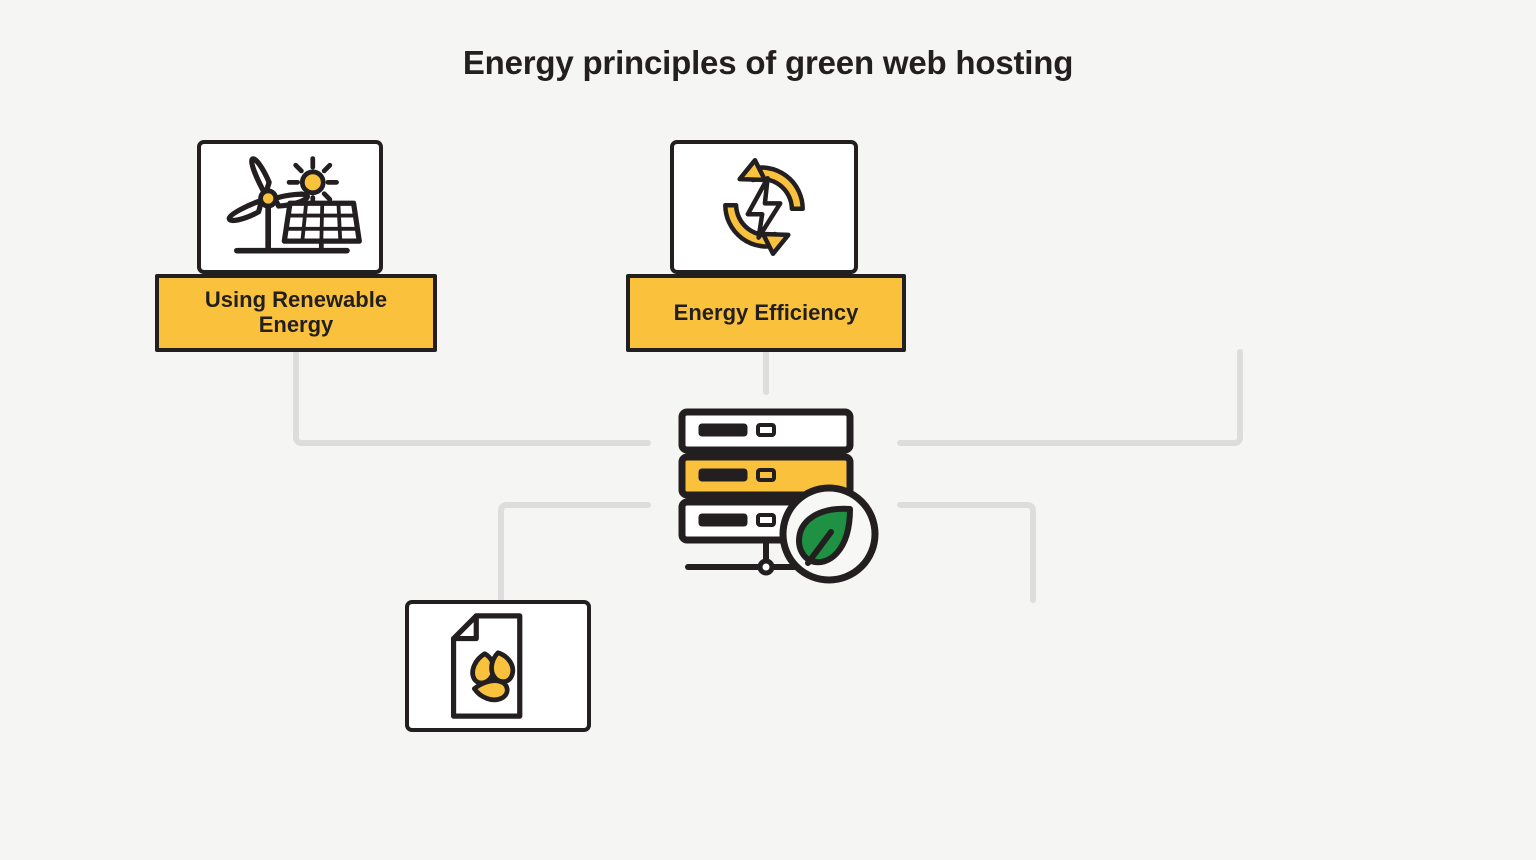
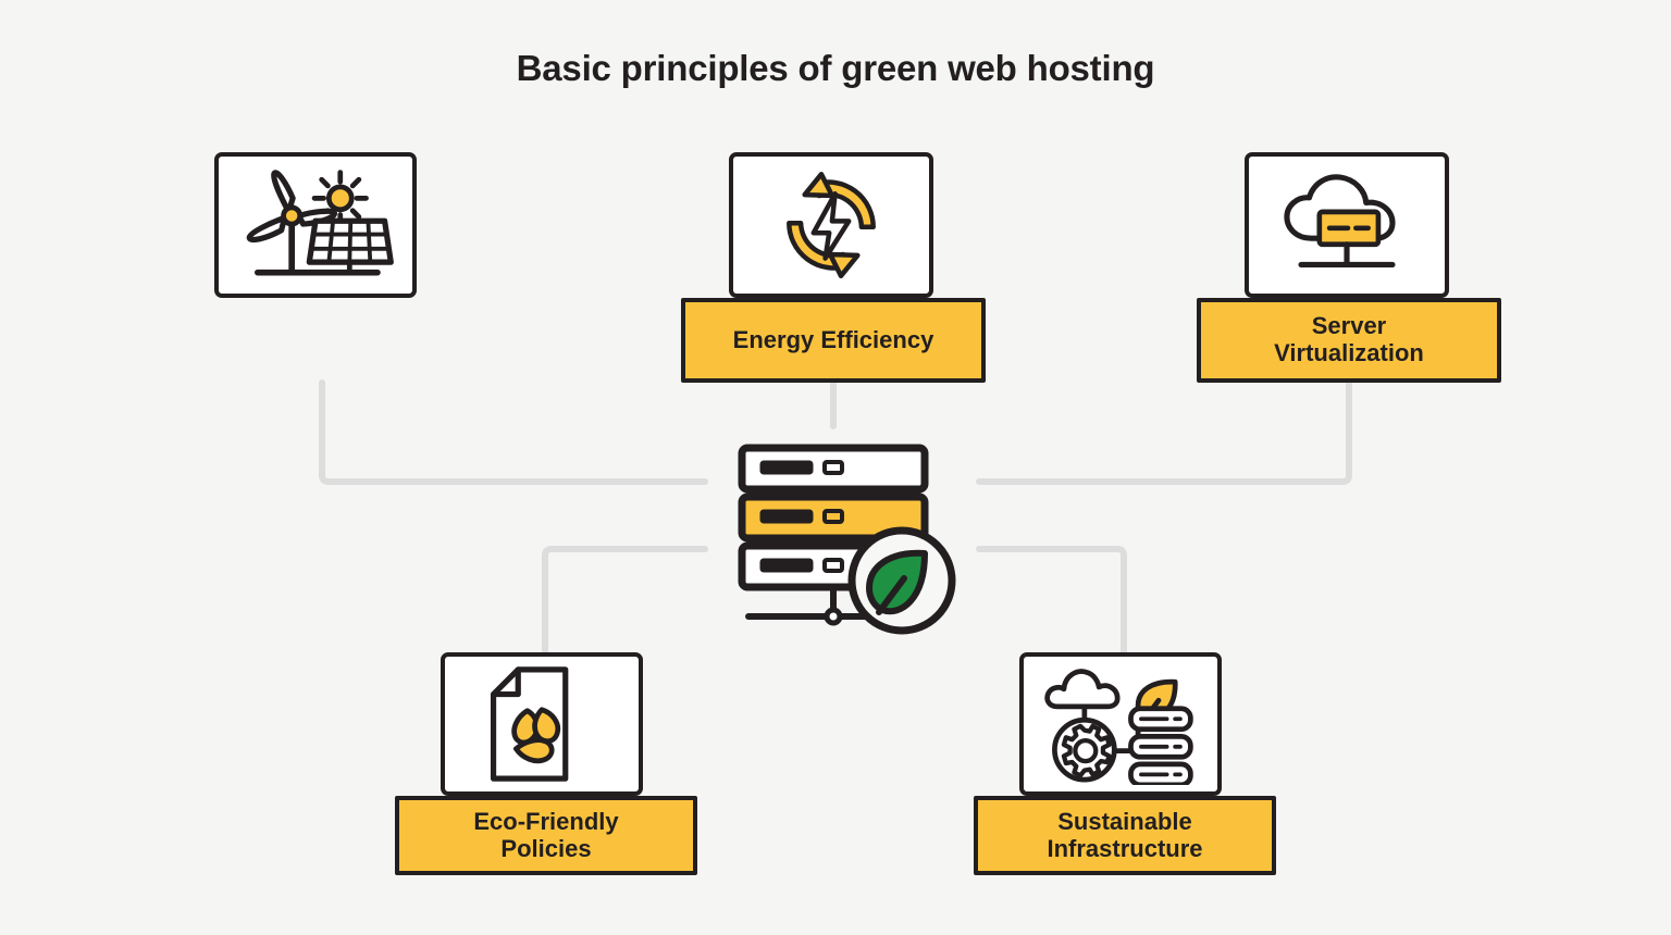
- Energy principles of green web hosting
+ Basic principles of green web hosting
- Using Renewable
- Energy
  Energy Efficiency
+ Server
+ Virtualization
+ Eco-Friendly
+ Policies
+ Sustainable
+ Infrastructure
